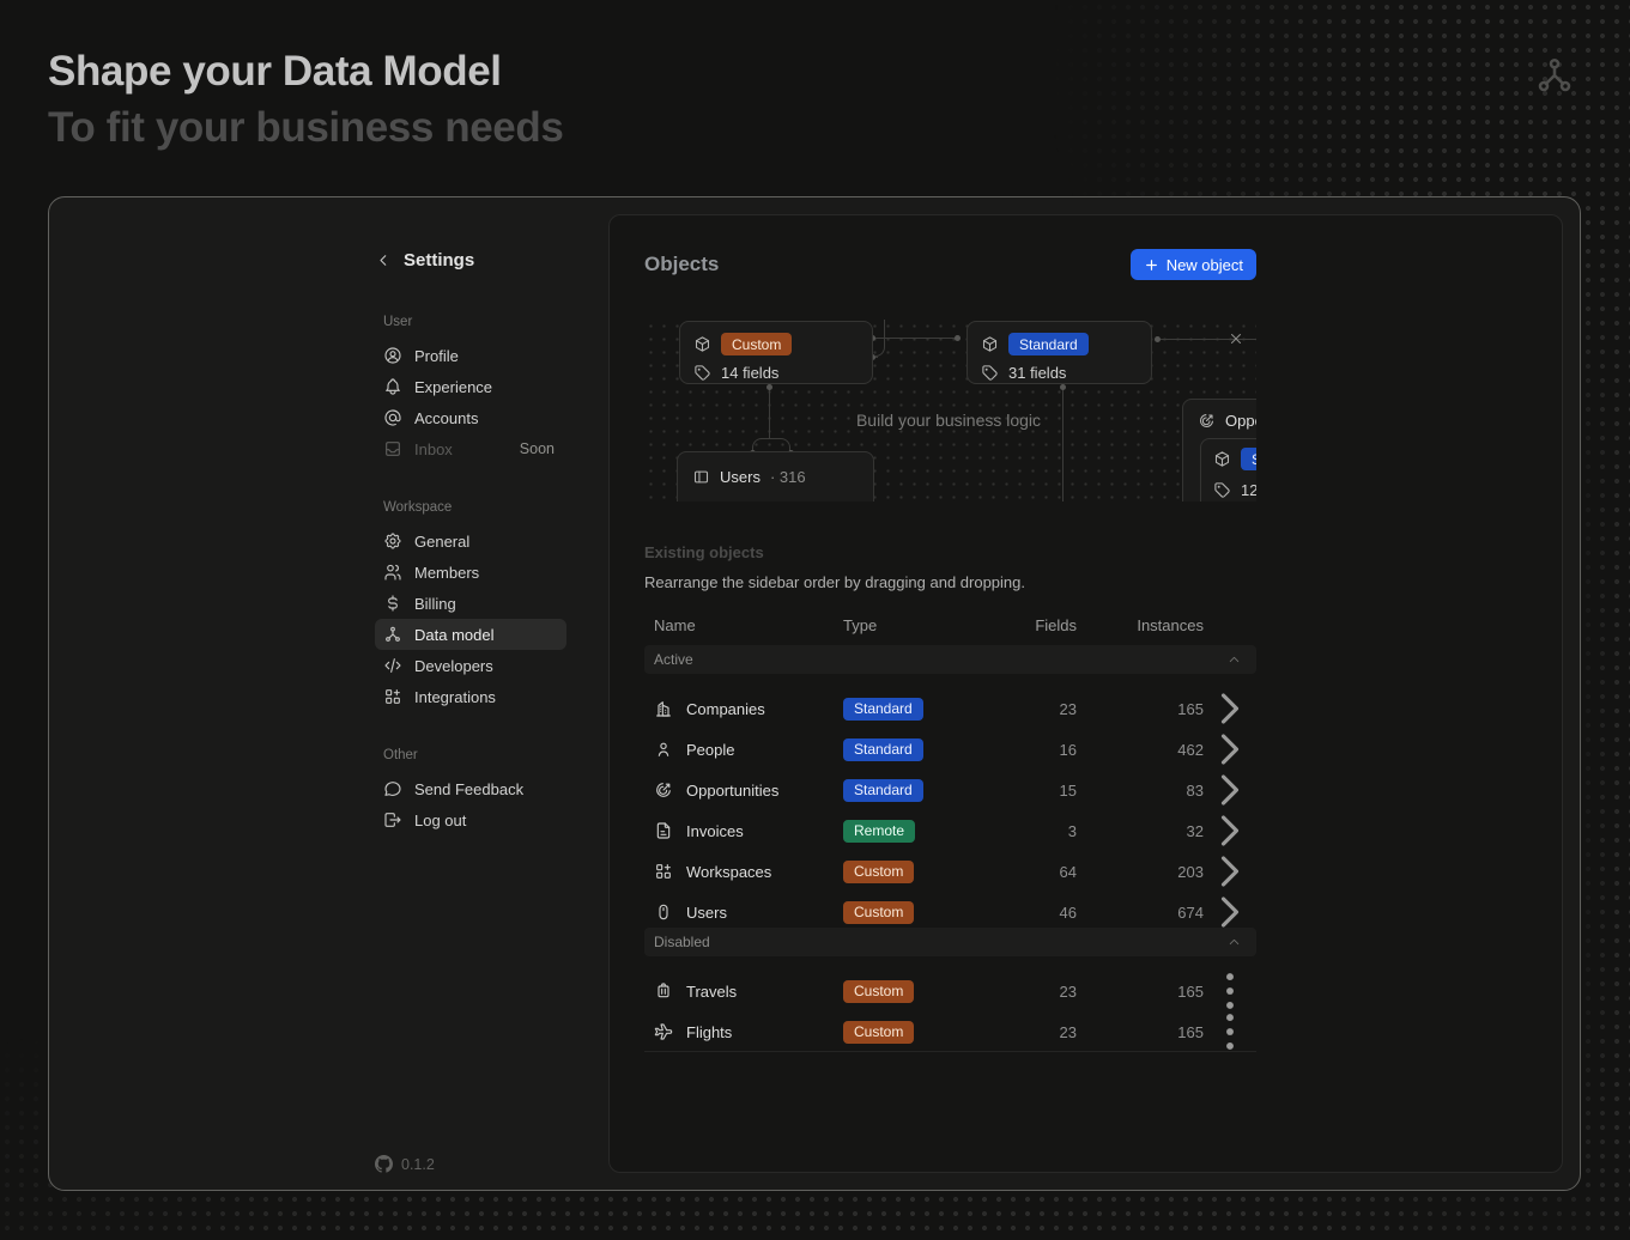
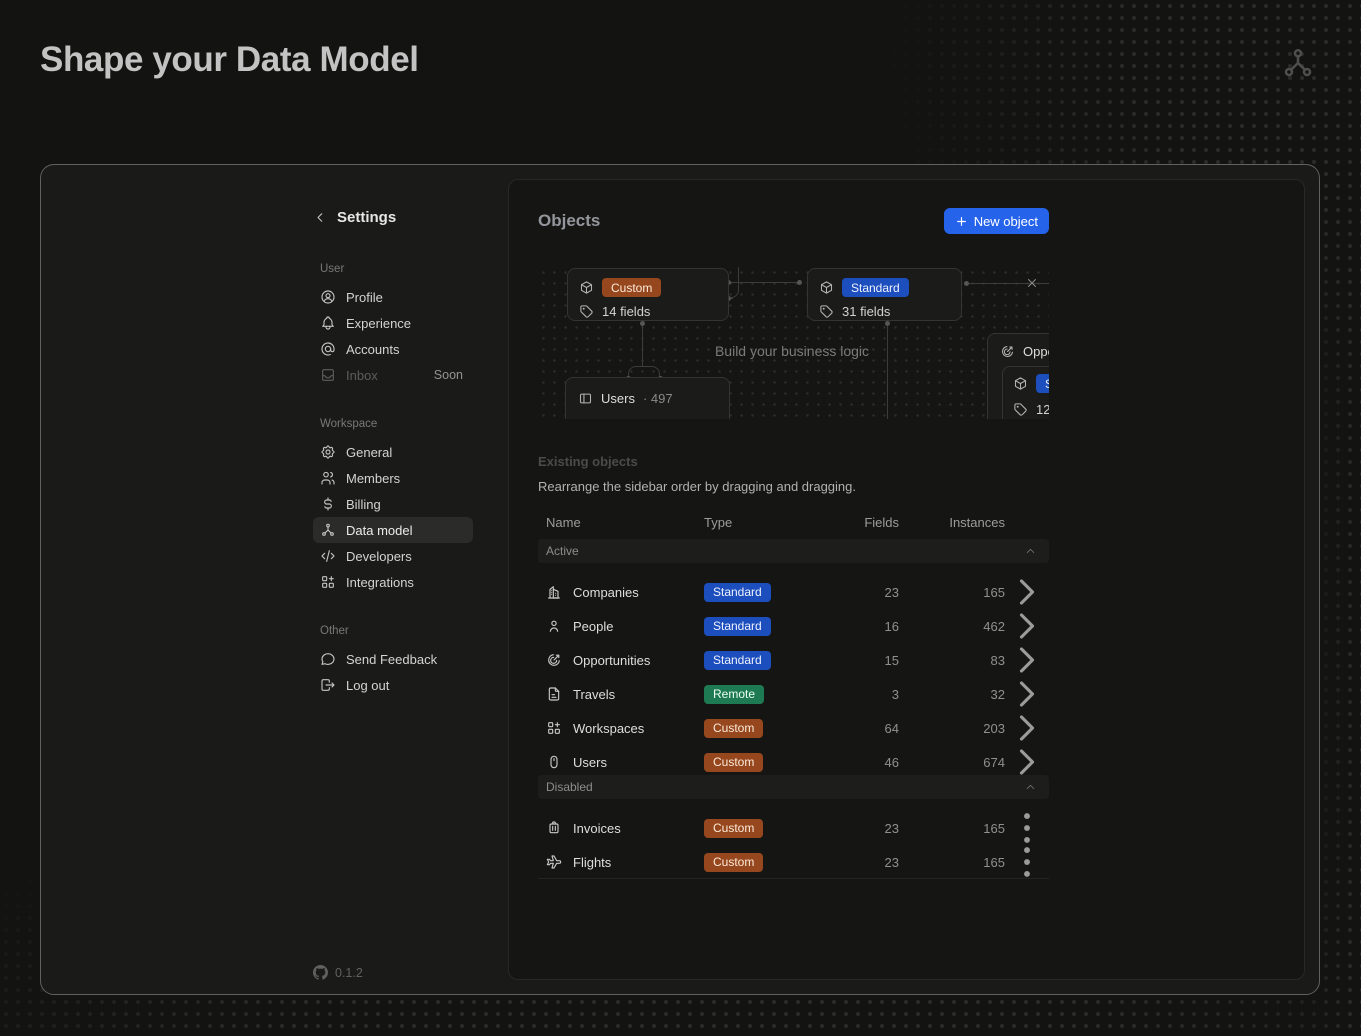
  Shape your Data Model
- To fit your business needs
  Settings
  User
  Profile
  Experience
  Accounts
  Inbox
  Soon
  Workspace
  General
  Members
  Billing
  Data model
  Developers
  Integrations
  Other
  Send Feedback
  Log out
  0.1.2
  Objects
  New object
  Custom
  14 fields
  Standard
  31 fields
  Users
- · 316
+ · 497
  Build your business logic
  Existing objects
- Rearrange the sidebar order by dragging and dropping.
+ Rearrange the sidebar order by dragging and dragging.
  Name
  Type
  Fields
  Instances
  Active
  Companies
  Standard
  23
  165
  People
  Standard
  16
  462
  Opportunities
  Standard
  15
  83
- Invoices
+ Travels
  Remote
  3
  32
  Workspaces
  Custom
  64
  203
  Users
  Custom
  46
  674
  Disabled
- Travels
+ Invoices
  Custom
  23
  165
  Flights
  Custom
  23
  165
